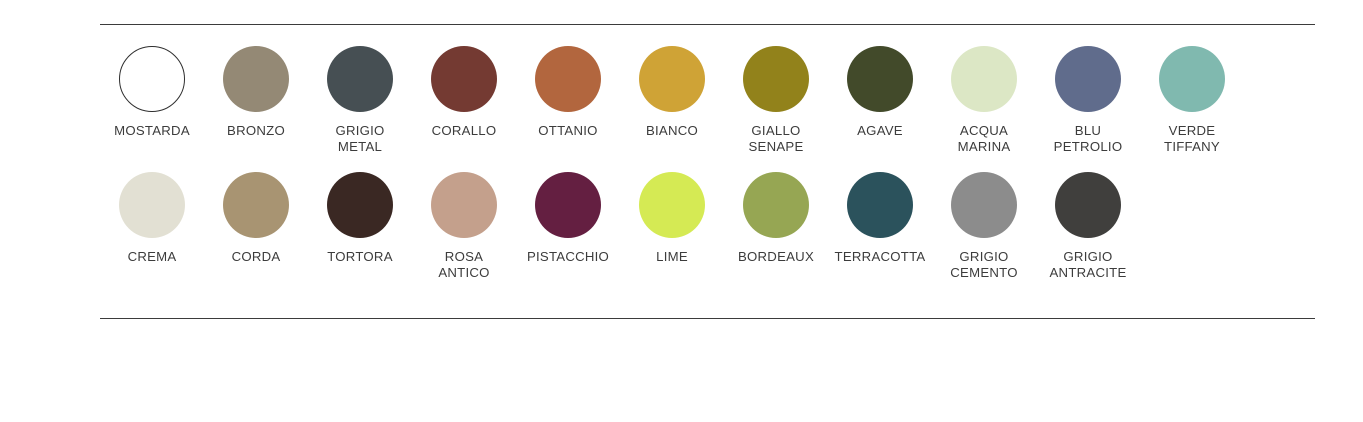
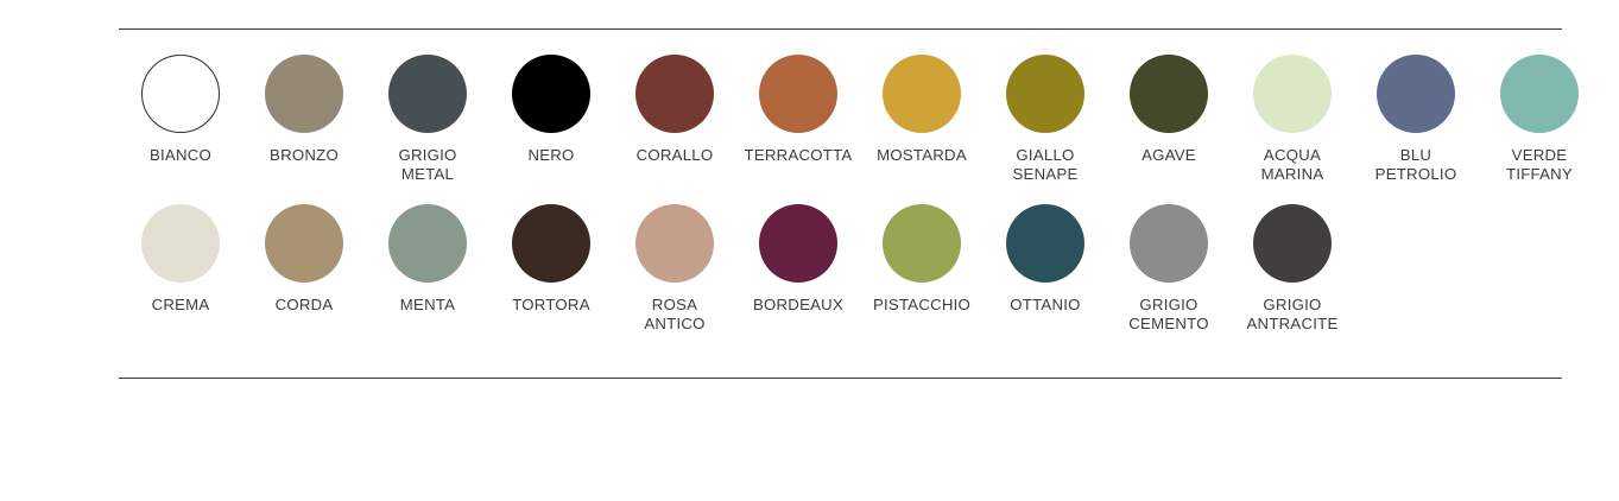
- MOSTARDA
+ BIANCO
  BRONZO
  GRIGIO
  METAL
+ NERO
  CORALLO
- OTTANIO
+ TERRACOTTA
- BIANCO
+ MOSTARDA
  GIALLO
  SENAPE
  AGAVE
  ACQUA
  MARINA
  BLU
  PETROLIO
  VERDE
  TIFFANY
  CREMA
  CORDA
+ MENTA
  TORTORA
  ROSA
  ANTICO
- PISTACCHIO
+ BORDEAUX
- LIME
- BORDEAUX
+ PISTACCHIO
- TERRACOTTA
+ OTTANIO
  GRIGIO
  CEMENTO
  GRIGIO
  ANTRACITE
